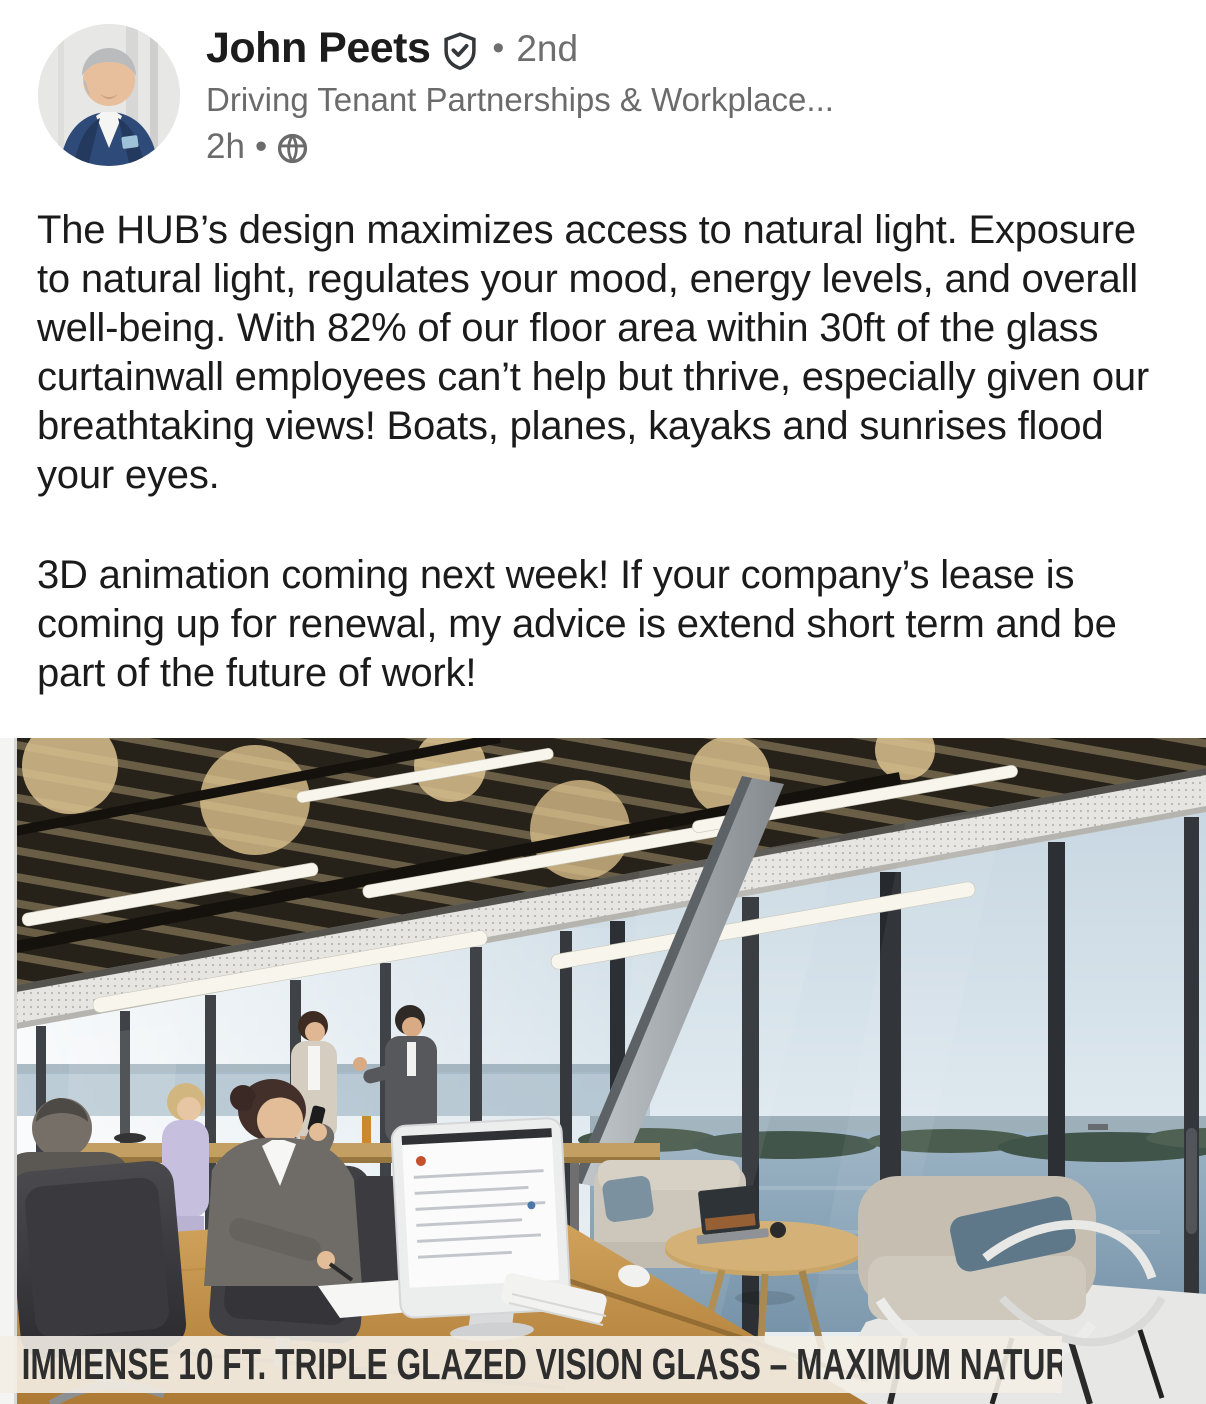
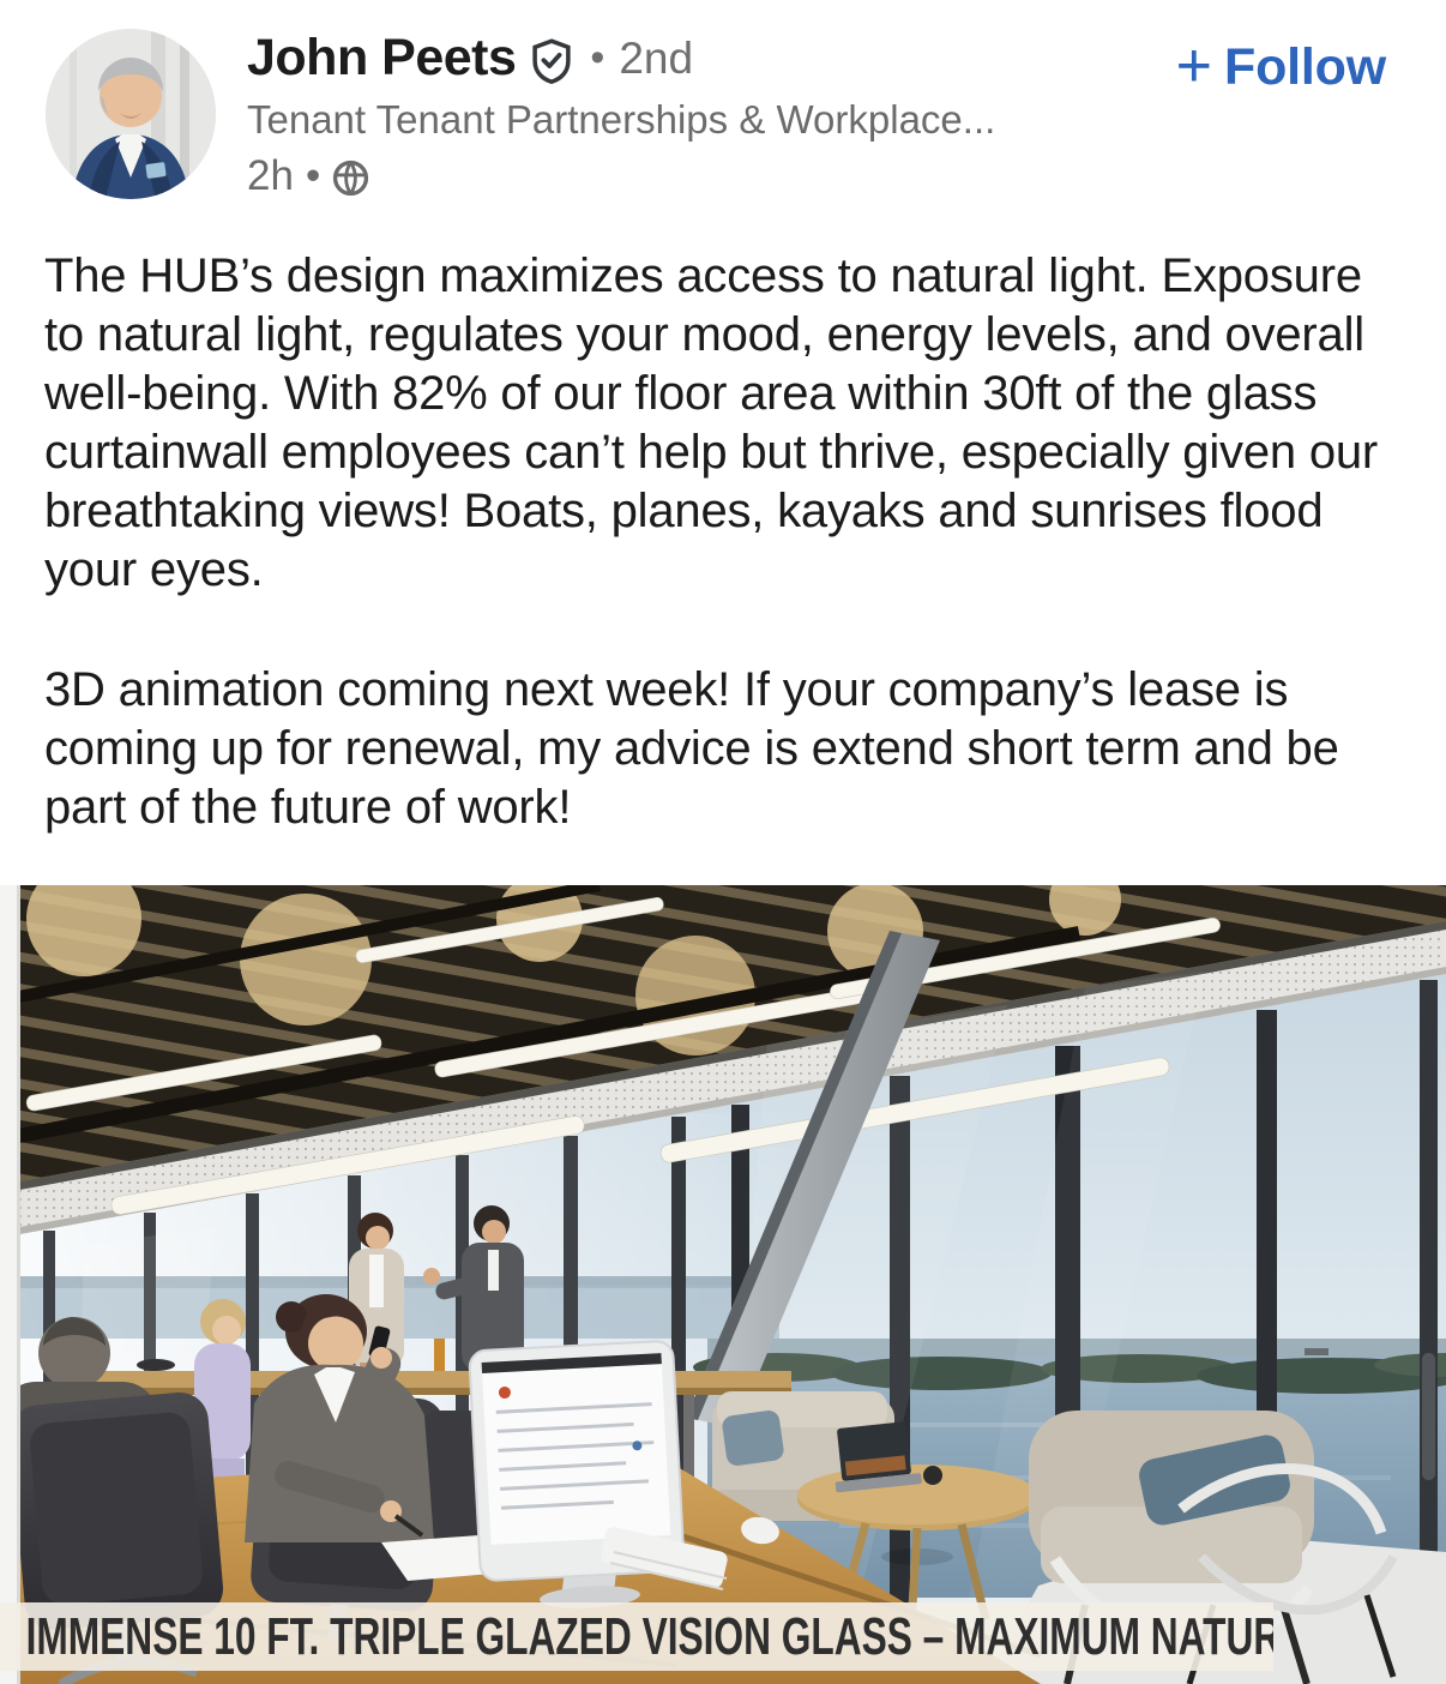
  John Peets
  •
  2nd
- Driving Tenant Partnerships & Workplace...
+ Tenant Tenant Partnerships & Workplace...
  2h
  •
+ +
+ Follow
  The HUB’s design maximizes access to natural light. Exposure to natural light, regulates your mood, energy levels, and overall well-being. With 82% of our floor area within 30ft of the glass curtainwall employees can’t help but thrive, especially given our breathtaking views! Boats, planes, kayaks and sunrises flood your eyes.
  3D animation coming next week! If your company’s lease is coming up for renewal, my advice is extend short term and be part of the future of work!
  IMMENSE 10 FT. TRIPLE GLAZED VISION GLASS – MAXIMUM NATUR
